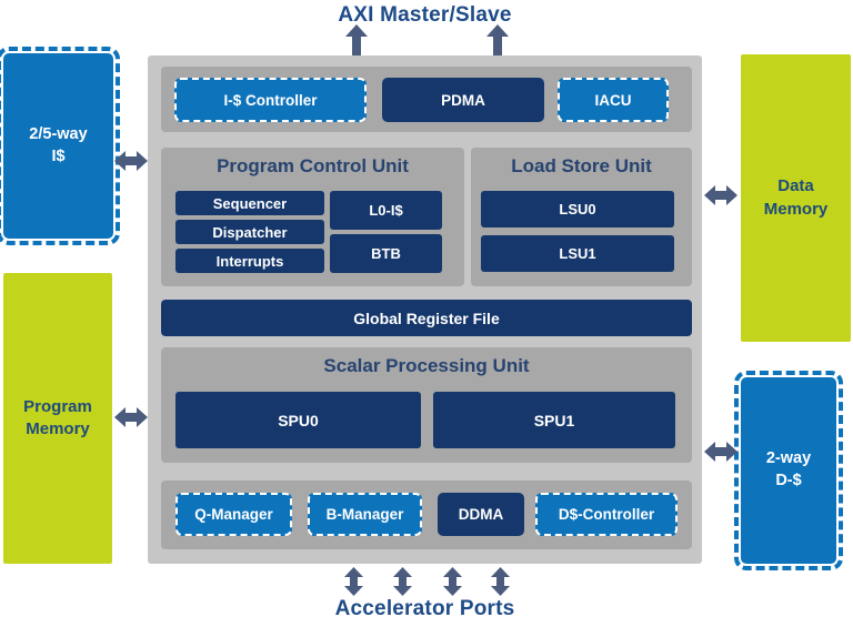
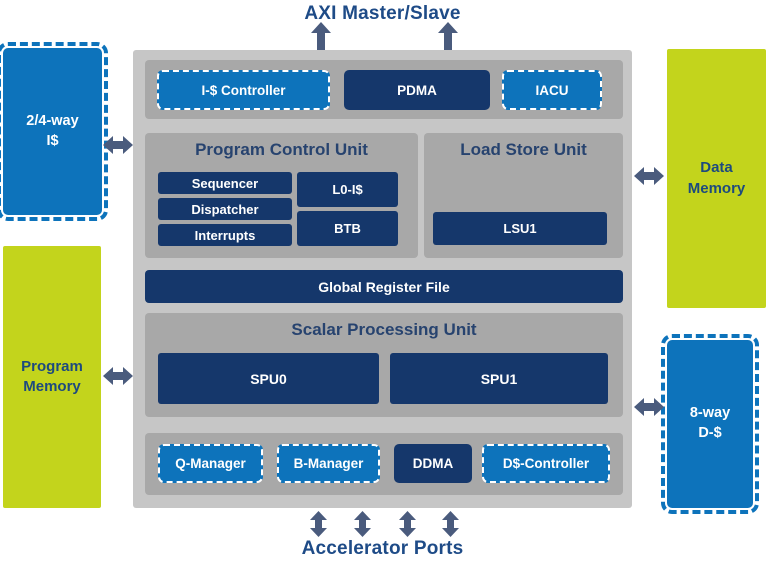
  AXI Master/Slave
- 2/5-way
+ 2/4-way
  I$
  Program
  Memory
  Data
  Memory
- 2-way
+ 8-way
  D-$
  I-$ Controller
  PDMA
  IACU
  Program Control Unit
  Sequencer
  Dispatcher
  Interrupts
  L0-I$
  BTB
  Load Store Unit
- LSU0
  LSU1
  Global Register File
  Scalar Processing Unit
  SPU0
  SPU1
  Q-Manager
  B-Manager
  DDMA
  D$-Controller
  Accelerator Ports
